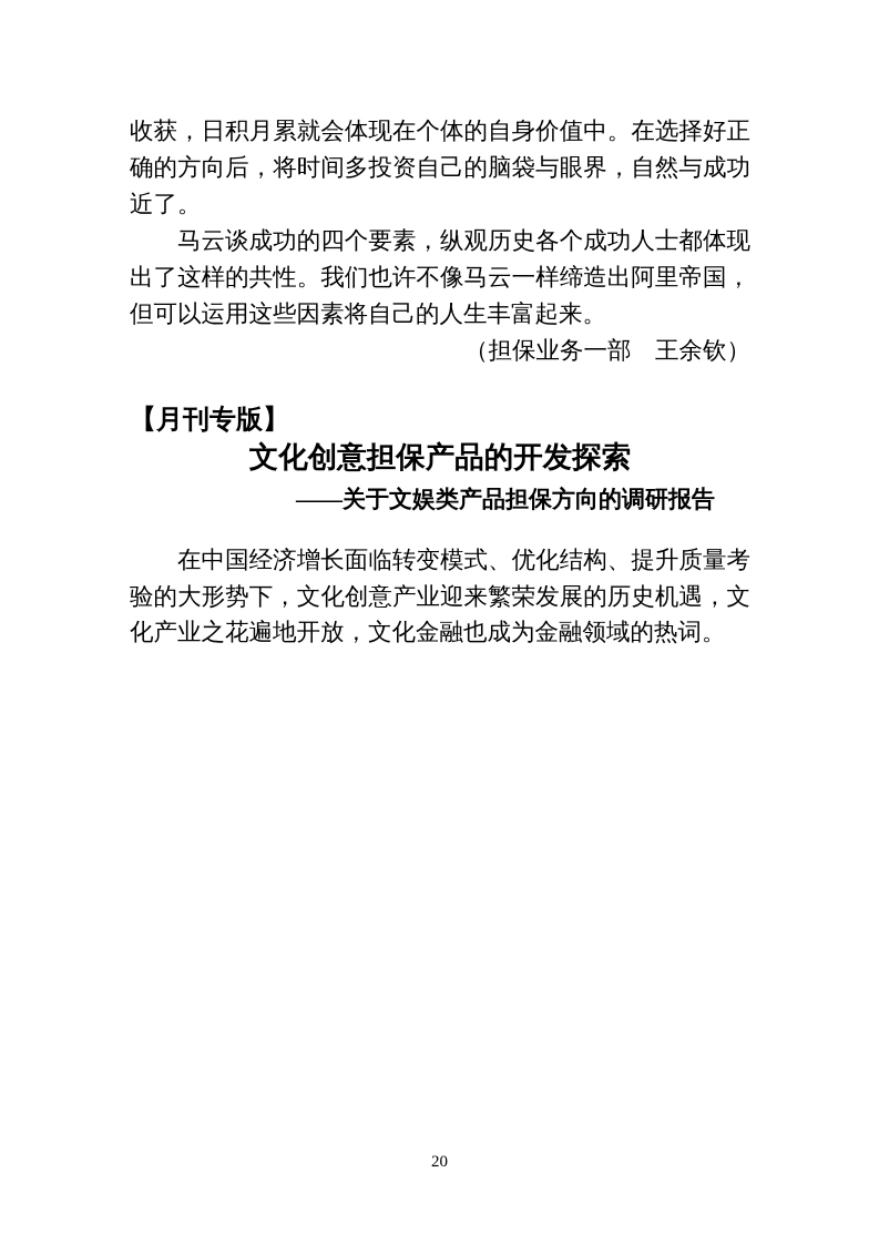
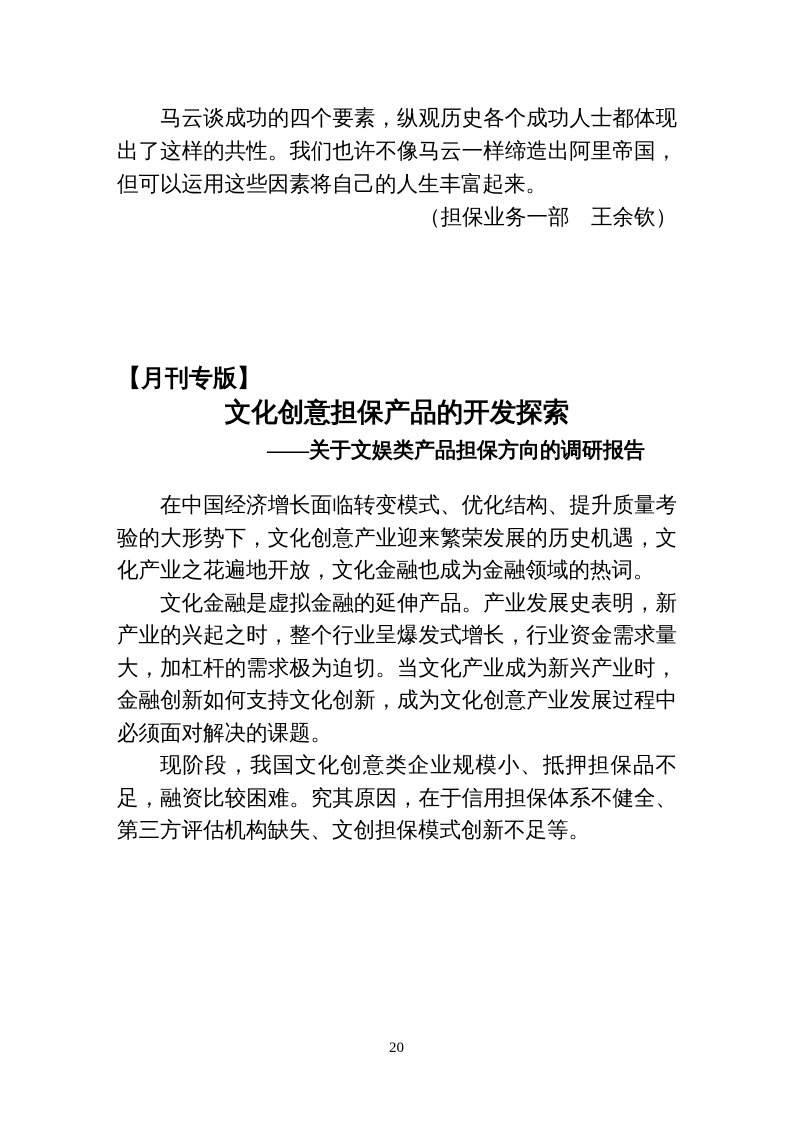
- 收获，日积月累就会体现在个体的自身价值中。在选择好正确的方向后，将时间多投资自己的脑袋与眼界，自然与成功近了。
  马云谈成功的四个要素，纵观历史各个成功人士都体现出了这样的共性。我们也许不像马云一样缔造出阿里帝国，但可以运用这些因素将自己的人生丰富起来。
  （担保业务一部 王余钦）
  【月刊专版】
  文化创意担保产品的开发探索
  ——关于文娱类产品担保方向的调研报告
  在中国经济增长面临转变模式、优化结构、提升质量考验的大形势下，文化创意产业迎来繁荣发展的历史机遇，文化产业之花遍地开放，文化金融也成为金融领域的热词。
+ 文化金融是虚拟金融的延伸产品。产业发展史表明，新产业的兴起之时，整个行业呈爆发式增长，行业资金需求量大，加杠杆的需求极为迫切。当文化产业成为新兴产业时，金融创新如何支持文化创新，成为文化创意产业发展过程中必须面对解决的课题。
+ 现阶段，我国文化创意类企业规模小、抵押担保品不足，融资比较困难。究其原因，在于信用担保体系不健全、第三方评估机构缺失、文创担保模式创新不足等。
  20
